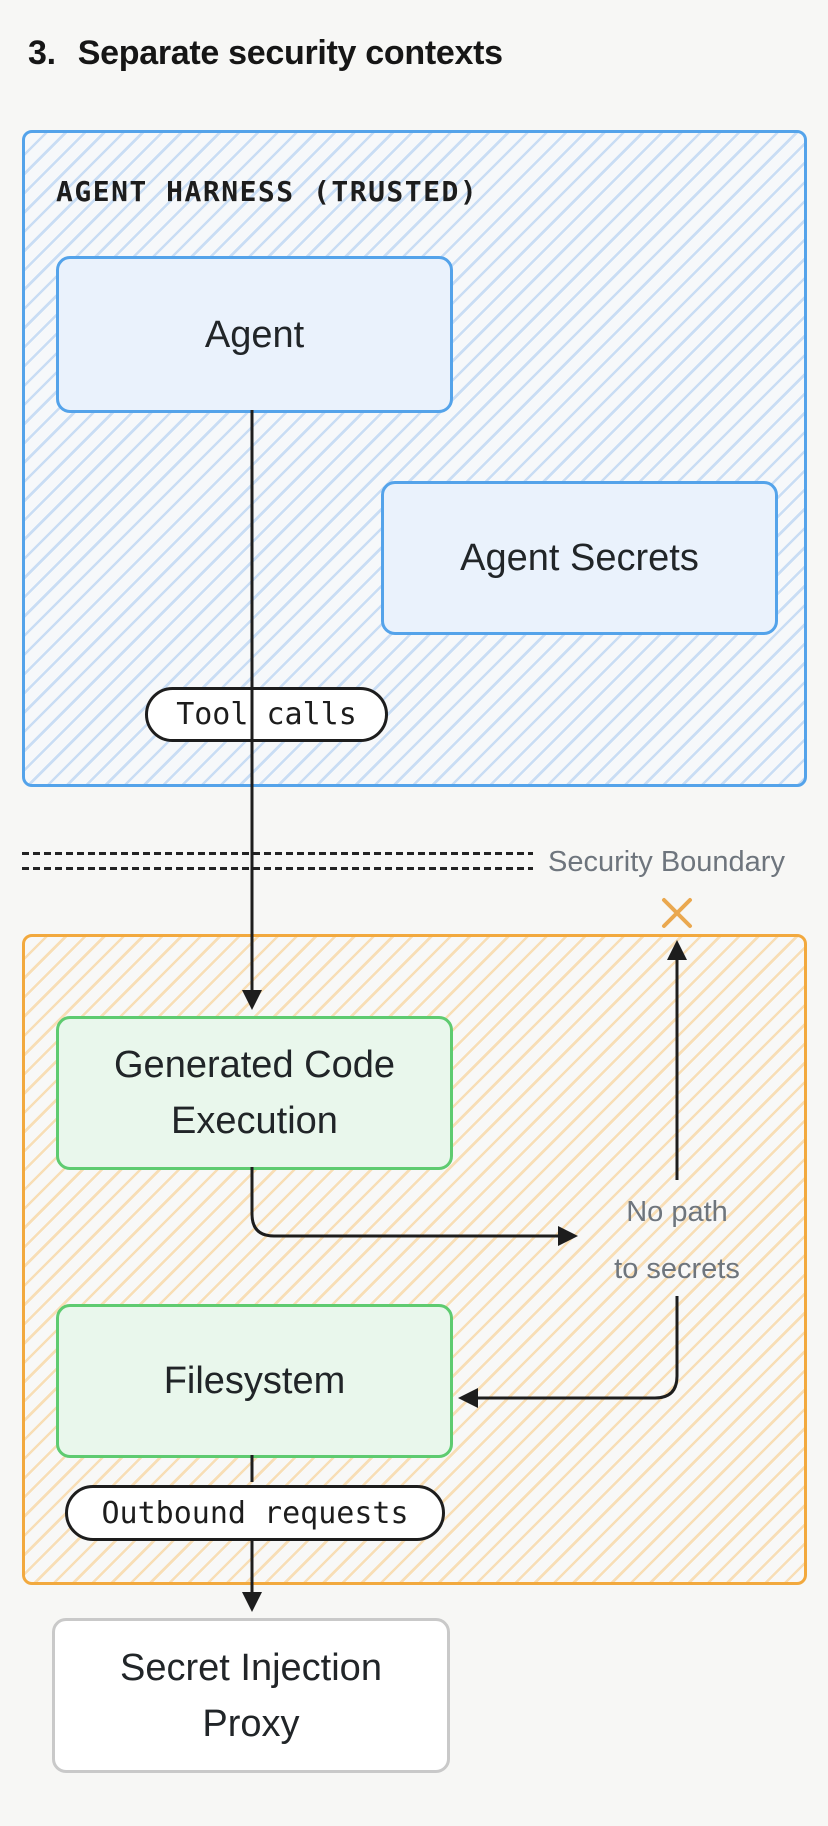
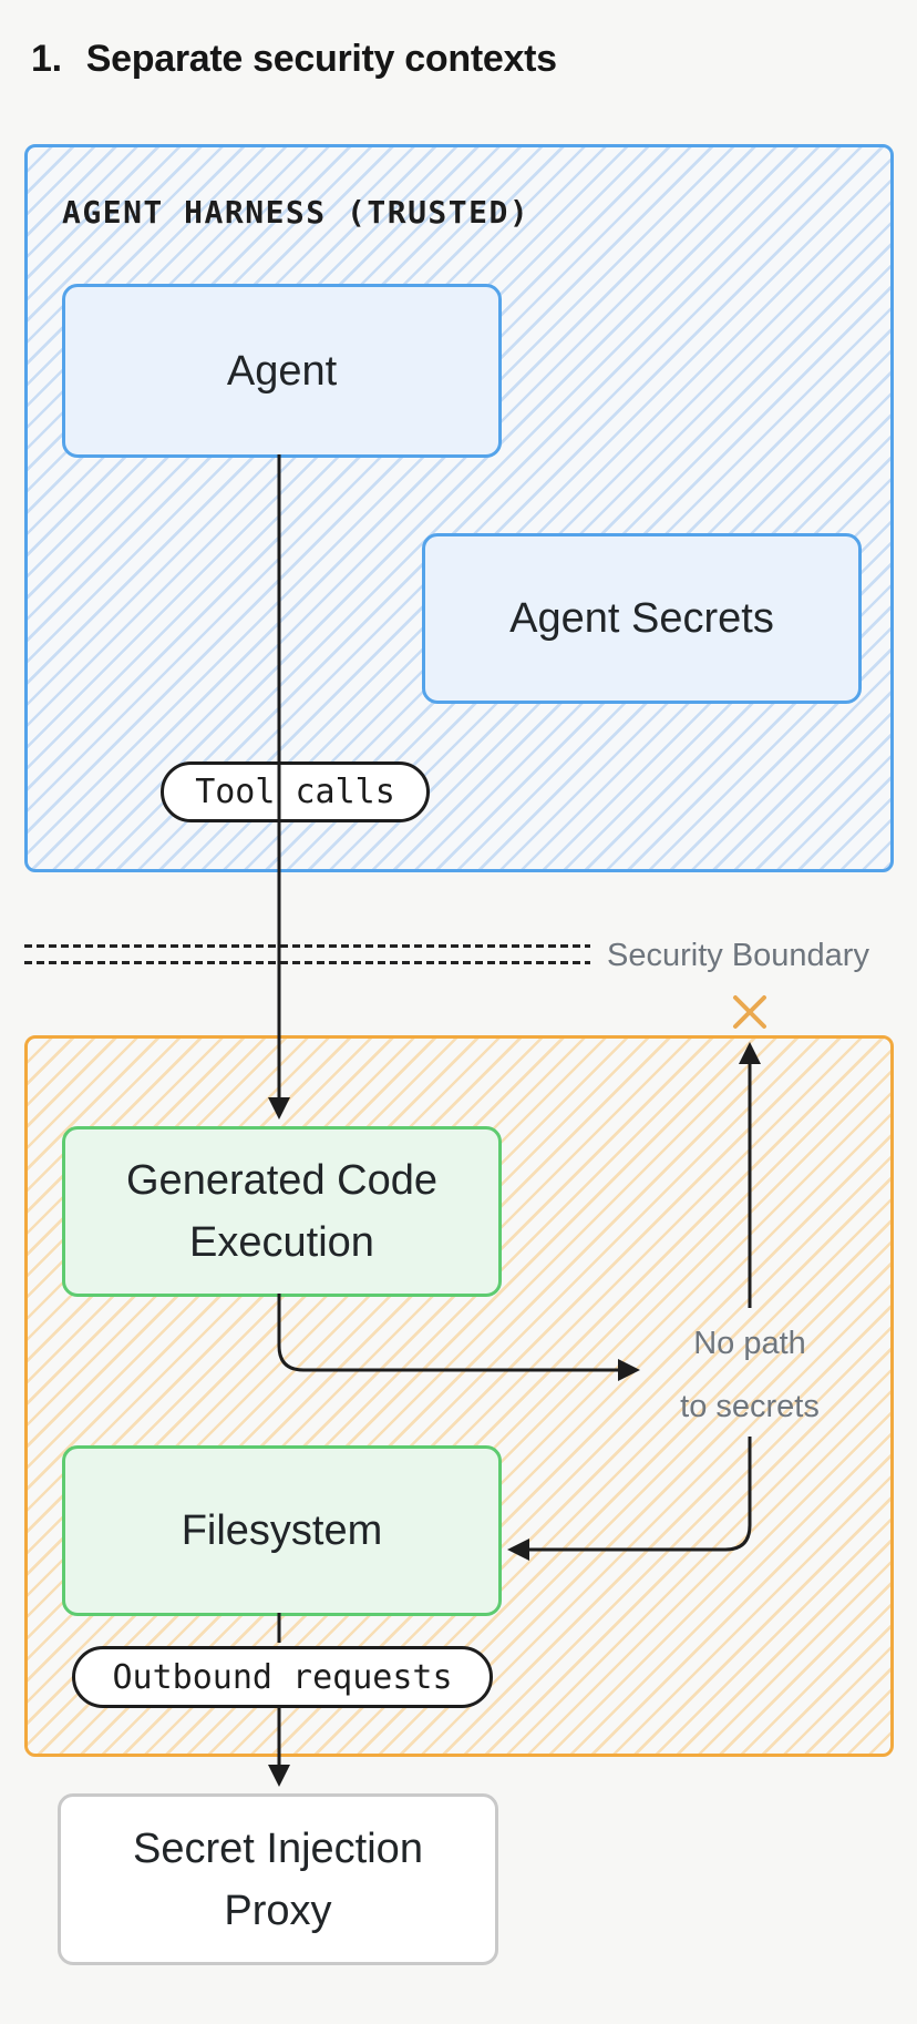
- 3. Separate security contexts
+ 1. Separate security contexts
  AGENT HARNESS (TRUSTED)
  Agent
  Agent Secrets
  Tool calls
  Security Boundary
  Generated Code Execution
  Filesystem
  Outbound requests
  No path
  to secrets
  Secret Injection Proxy
